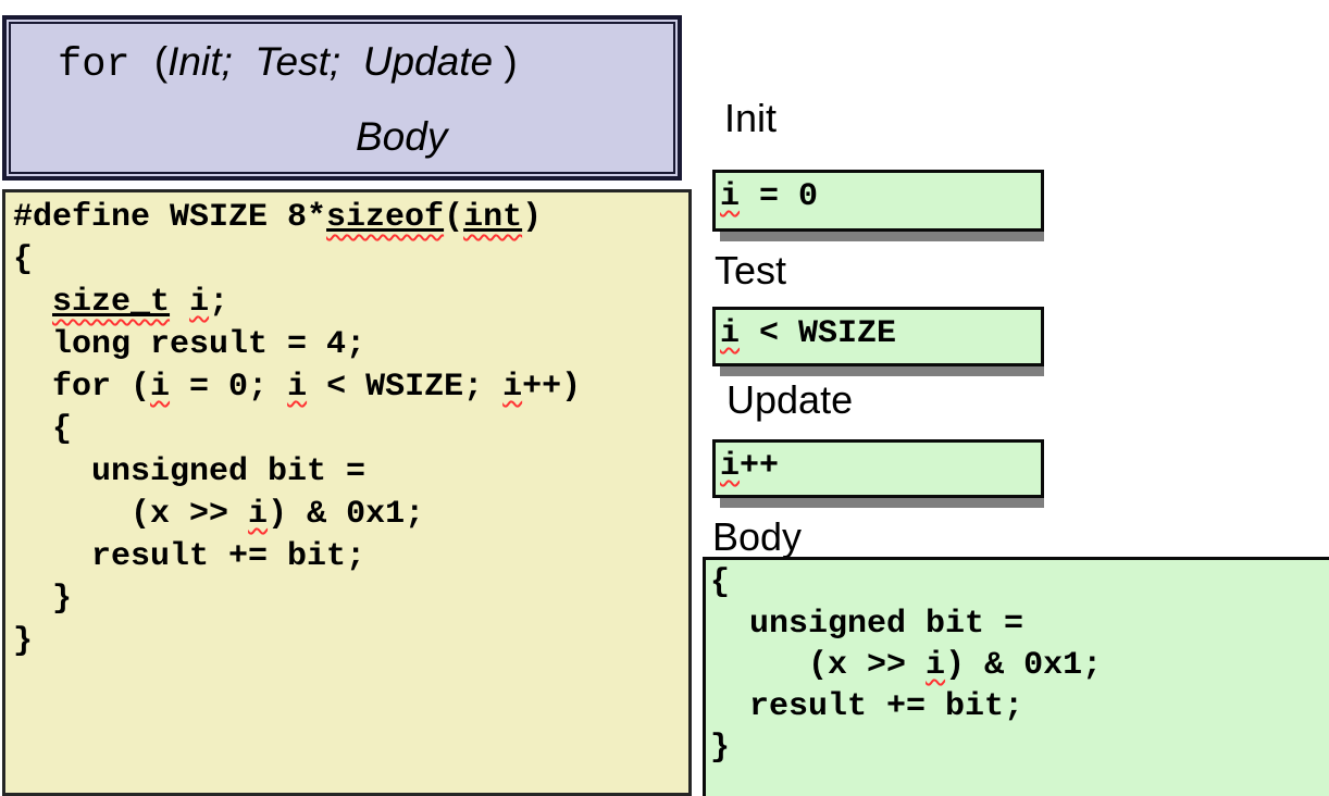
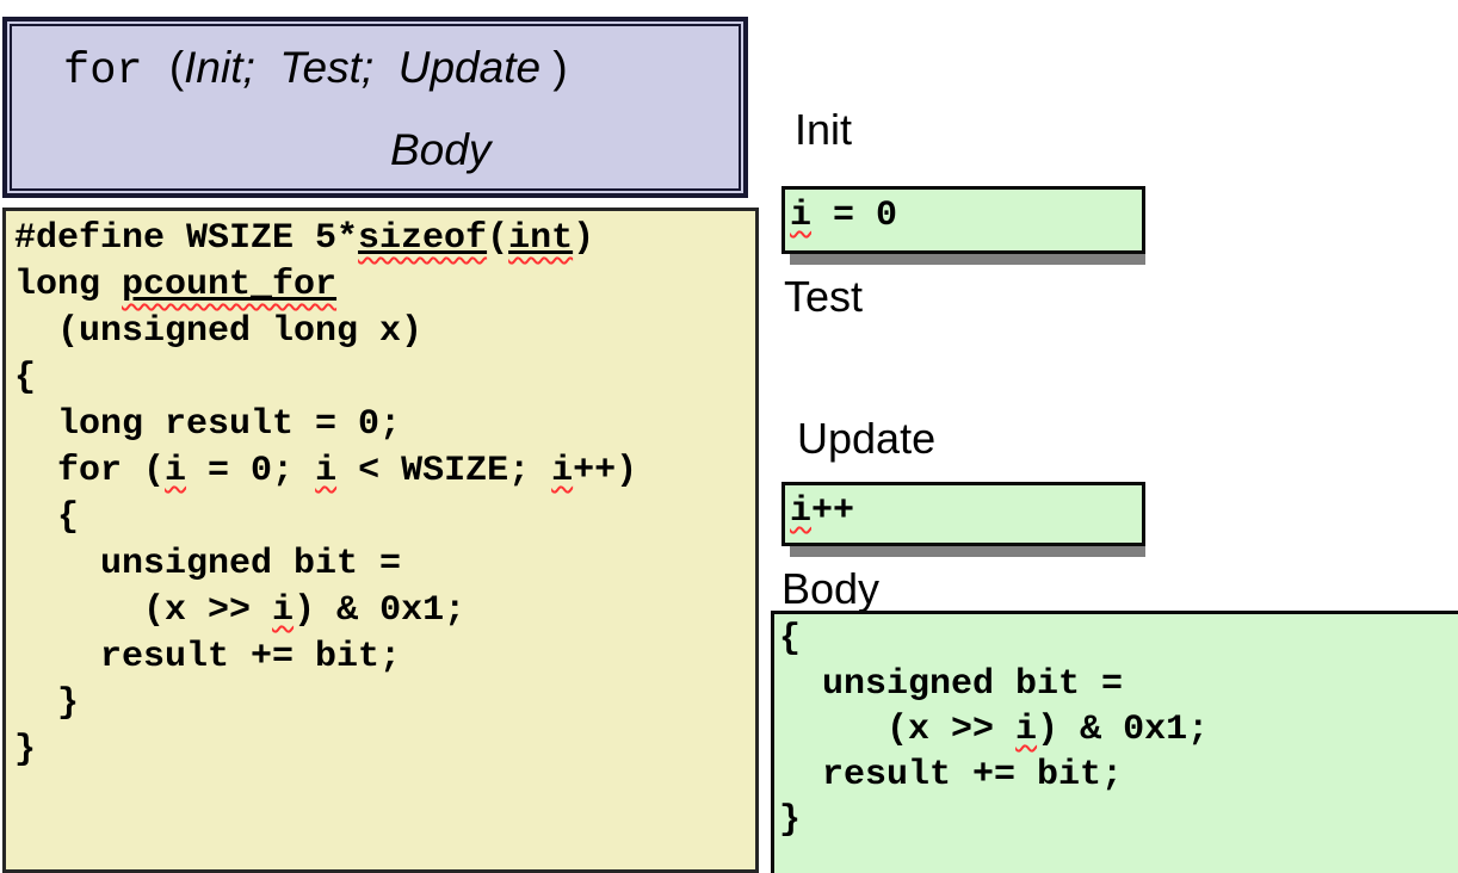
  for (Init; Test; Update )
  Body
- #define WSIZE 8*sizeof(int)
+ #define WSIZE 5*sizeof(int)
+ long pcount_for
+ (unsigned long x)
  {
- size_t i;
- long result = 4;
+ long result = 0;
  for (i = 0; i < WSIZE; i++)
  {
  unsigned bit =
  (x >> i) & 0x1;
  result += bit;
  }
  }
  Init
  Test
  Update
  Body
  i = 0
- i < WSIZE
  i++
  {
  unsigned bit =
  (x >> i) & 0x1;
  result += bit;
  }
